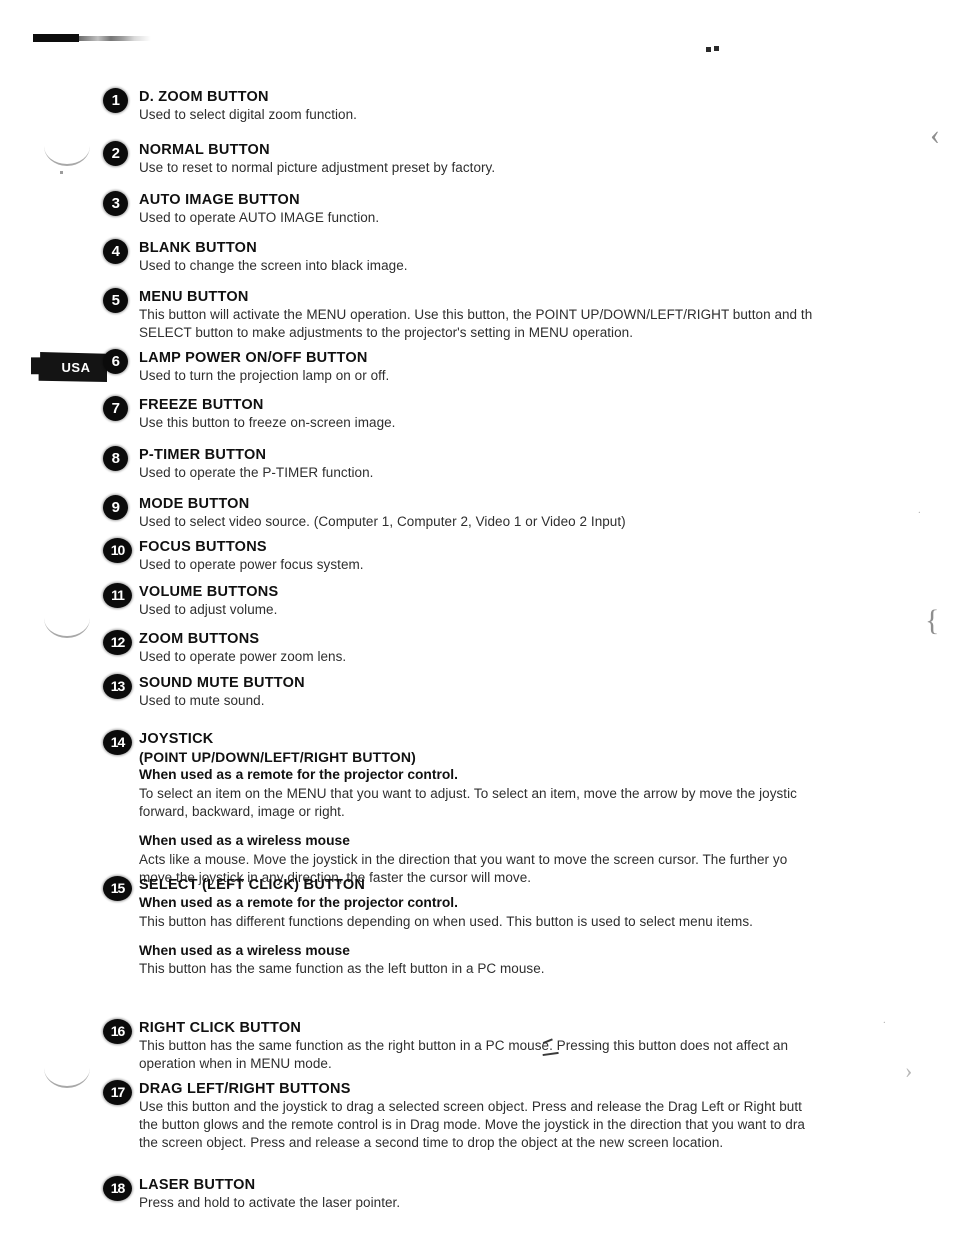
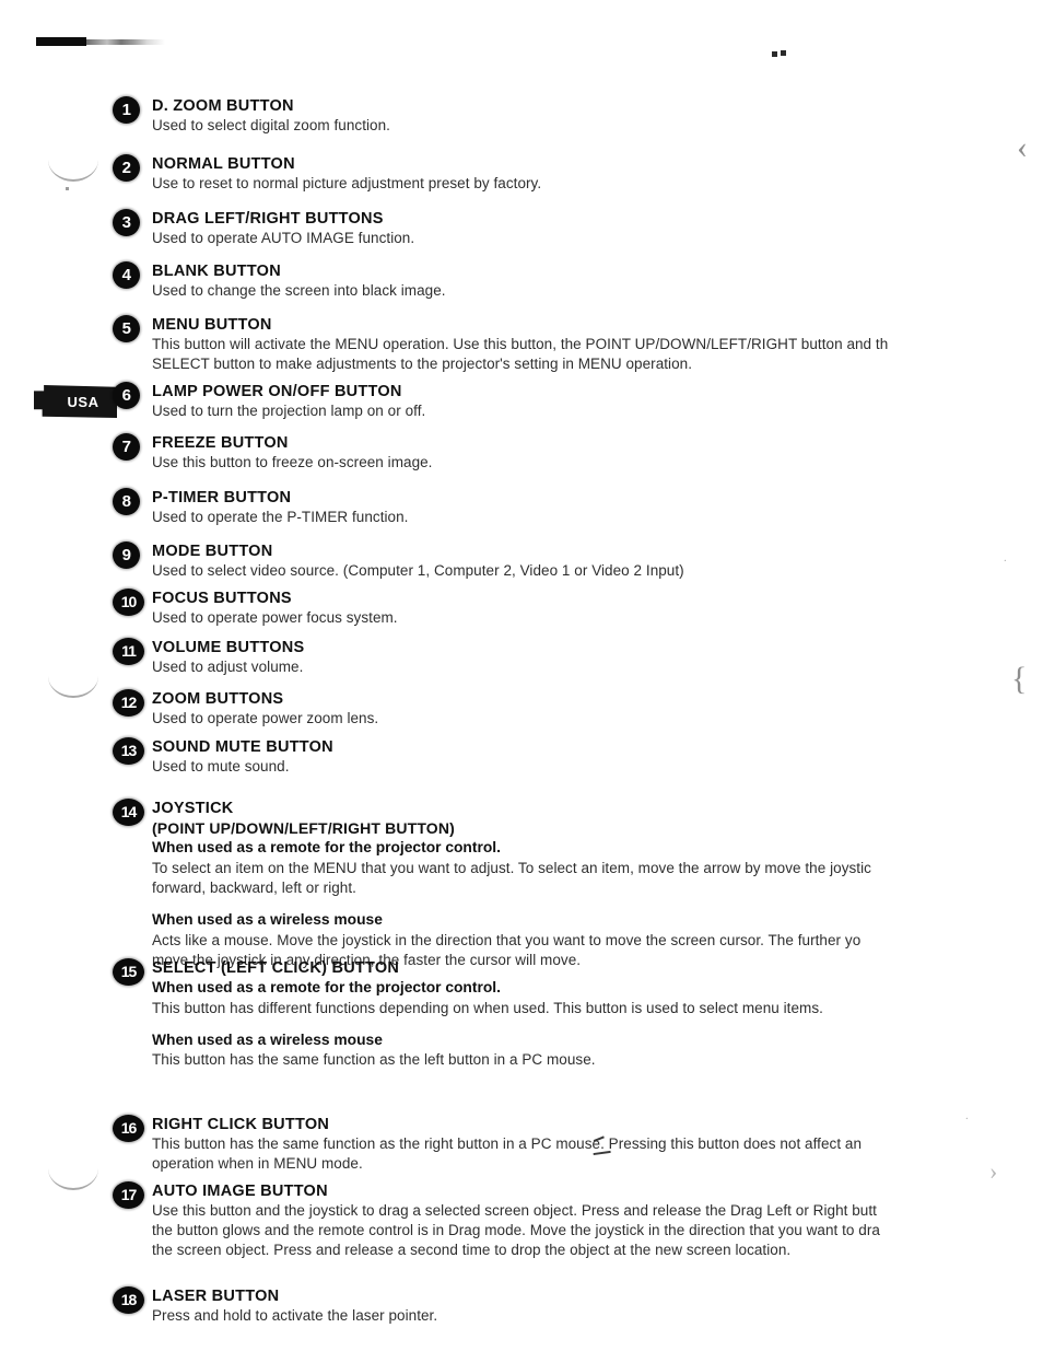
  ‹
  {
  ›
  .
  .
  USA
  1
  D. ZOOM BUTTON
  Used to select digital zoom function.
  2
  NORMAL BUTTON
  Use to reset to normal picture adjustment preset by factory.
  3
- AUTO IMAGE BUTTON
+ DRAG LEFT/RIGHT BUTTONS
  Used to operate AUTO IMAGE function.
  4
  BLANK BUTTON
  Used to change the screen into black image.
  5
  MENU BUTTON
  This button will activate the MENU operation. Use this button, the POINT UP/DOWN/LEFT/RIGHT button and th
  SELECT button to make adjustments to the projector's setting in MENU operation.
  6
  LAMP POWER ON/OFF BUTTON
  Used to turn the projection lamp on or off.
  7
  FREEZE BUTTON
  Use this button to freeze on-screen image.
  8
  P-TIMER BUTTON
  Used to operate the P-TIMER function.
  9
  MODE BUTTON
  Used to select video source. (Computer 1, Computer 2, Video 1 or Video 2 Input)
  10
  FOCUS BUTTONS
  Used to operate power focus system.
  11
  VOLUME BUTTONS
  Used to adjust volume.
  12
  ZOOM BUTTONS
  Used to operate power zoom lens.
  13
  SOUND MUTE BUTTON
  Used to mute sound.
  14
  JOYSTICK
  (POINT UP/DOWN/LEFT/RIGHT BUTTON)
  When used as a remote for the projector control.
  To select an item on the MENU that you want to adjust. To select an item, move the arrow by move the joystic
- forward, backward, image or right.
+ forward, backward, left or right.
  When used as a wireless mouse
  Acts like a mouse. Move the joystick in the direction that you want to move the screen cursor. The further yo
  move the joystick in any direction, the faster the cursor will move.
  15
  SELECT (LEFT CLICK) BUTTON
  When used as a remote for the projector control.
  This button has different functions depending on when used. This button is used to select menu items.
  When used as a wireless mouse
  This button has the same function as the left button in a PC mouse.
  16
  RIGHT CLICK BUTTON
  This button has the same function as the right button in a PC mouse. Pressing this button does not affect an
  operation when in MENU mode.
  17
- DRAG LEFT/RIGHT BUTTONS
+ AUTO IMAGE BUTTON
  Use this button and the joystick to drag a selected screen object. Press and release the Drag Left or Right butt
  the button glows and the remote control is in Drag mode. Move the joystick in the direction that you want to dra
  the screen object. Press and release a second time to drop the object at the new screen location.
  18
  LASER BUTTON
  Press and hold to activate the laser pointer.
